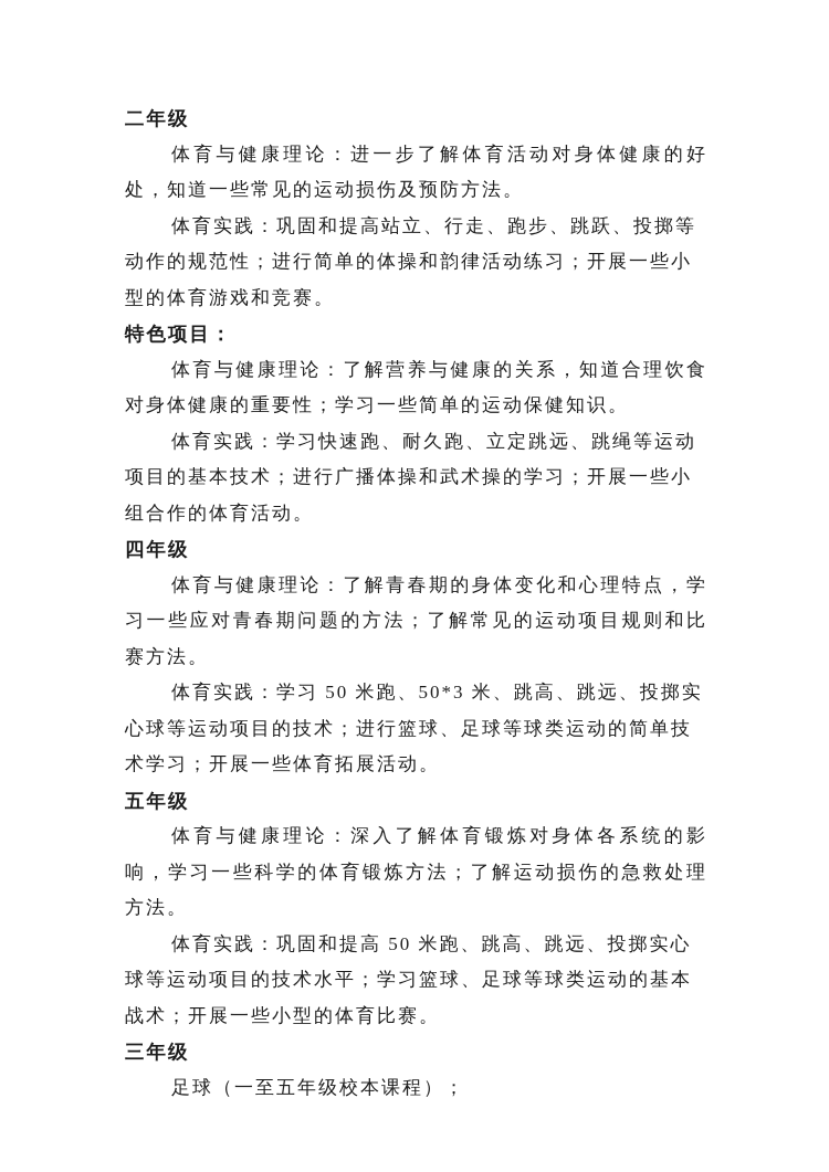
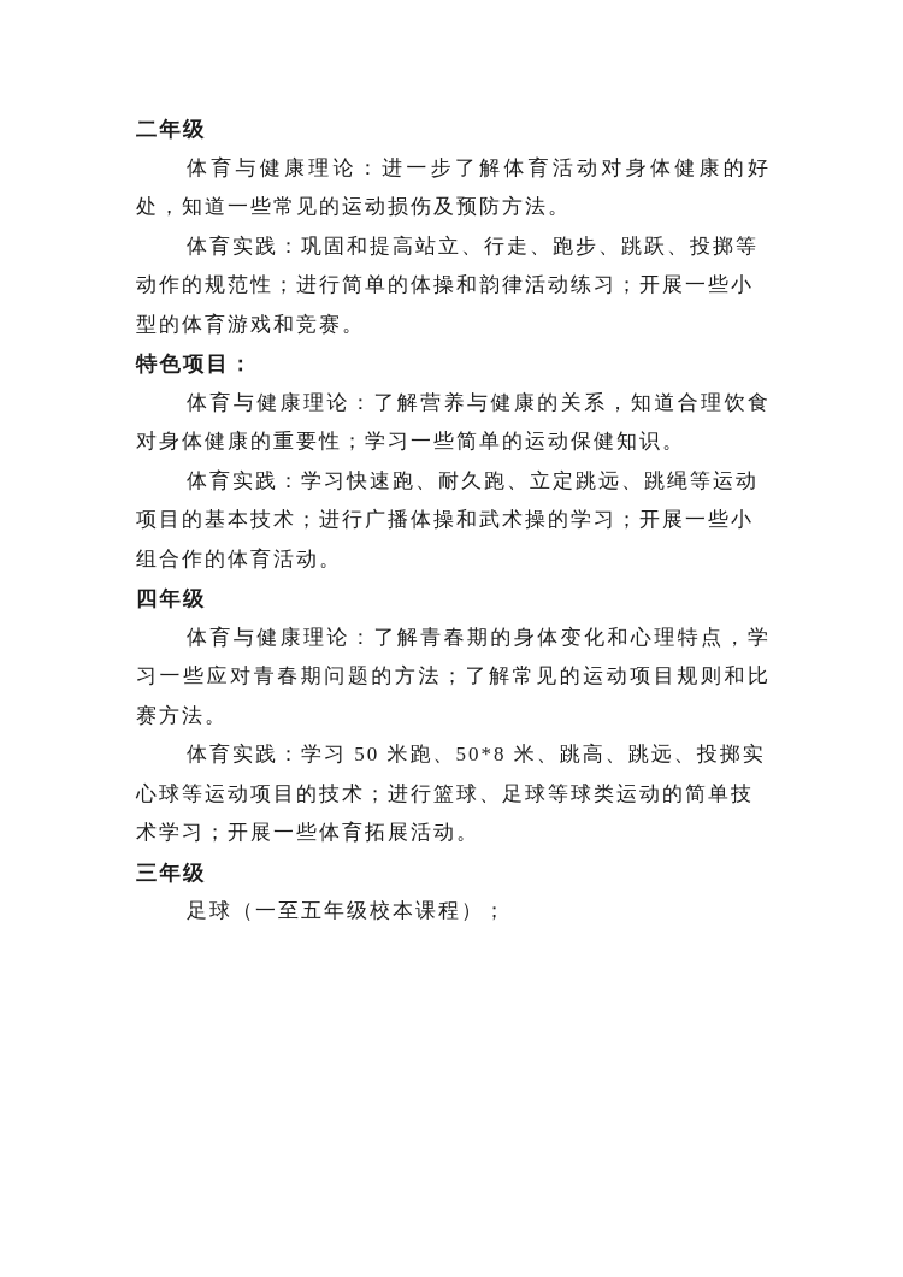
  二年级
  体育与健康理论：进一步了解体育活动对身体健康的好处，知道一些常见的运动损伤及预防方法。
  体育实践：巩固和提高站立、行走、跑步、跳跃、投掷等动作的规范性；进行简单的体操和韵律活动练习；开展一些小型的体育游戏和竞赛。
  特色项目：
  体育与健康理论：了解营养与健康的关系，知道合理饮食对身体健康的重要性；学习一些简单的运动保健知识。
  体育实践：学习快速跑、耐久跑、立定跳远、跳绳等运动项目的基本技术；进行广播体操和武术操的学习；开展一些小组合作的体育活动。
  四年级
  体育与健康理论：了解青春期的身体变化和心理特点，学习一些应对青春期问题的方法；了解常见的运动项目规则和比赛方法。
- 体育实践：学习 50 米跑、50*3 米、跳高、跳远、投掷实心球等运动项目的技术；进行篮球、足球等球类运动的简单技术学习；开展一些体育拓展活动。
+ 体育实践：学习 50 米跑、50*8 米、跳高、跳远、投掷实心球等运动项目的技术；进行篮球、足球等球类运动的简单技术学习；开展一些体育拓展活动。
- 五年级
- 体育与健康理论：深入了解体育锻炼对身体各系统的影响，学习一些科学的体育锻炼方法；了解运动损伤的急救处理方法。
- 体育实践：巩固和提高 50 米跑、跳高、跳远、投掷实心球等运动项目的技术水平；学习篮球、足球等球类运动的基本战术；开展一些小型的体育比赛。
  三年级
  足球（一至五年级校本课程）；
